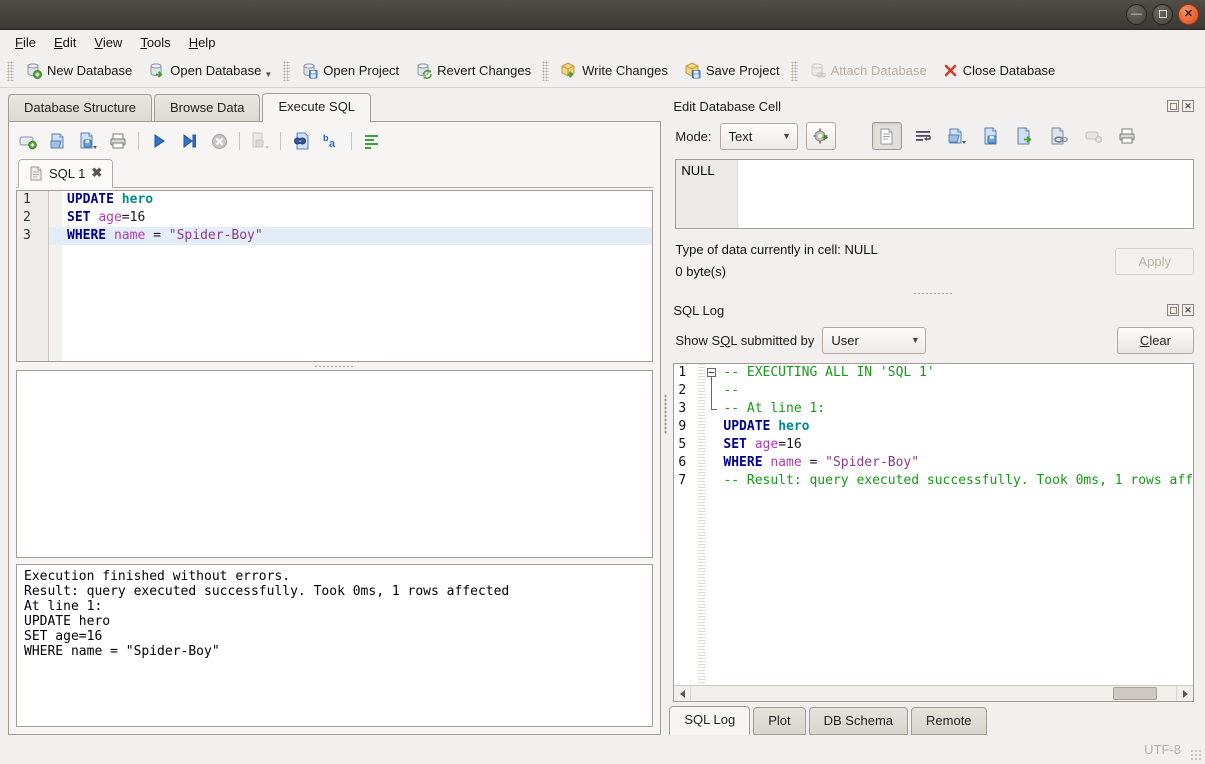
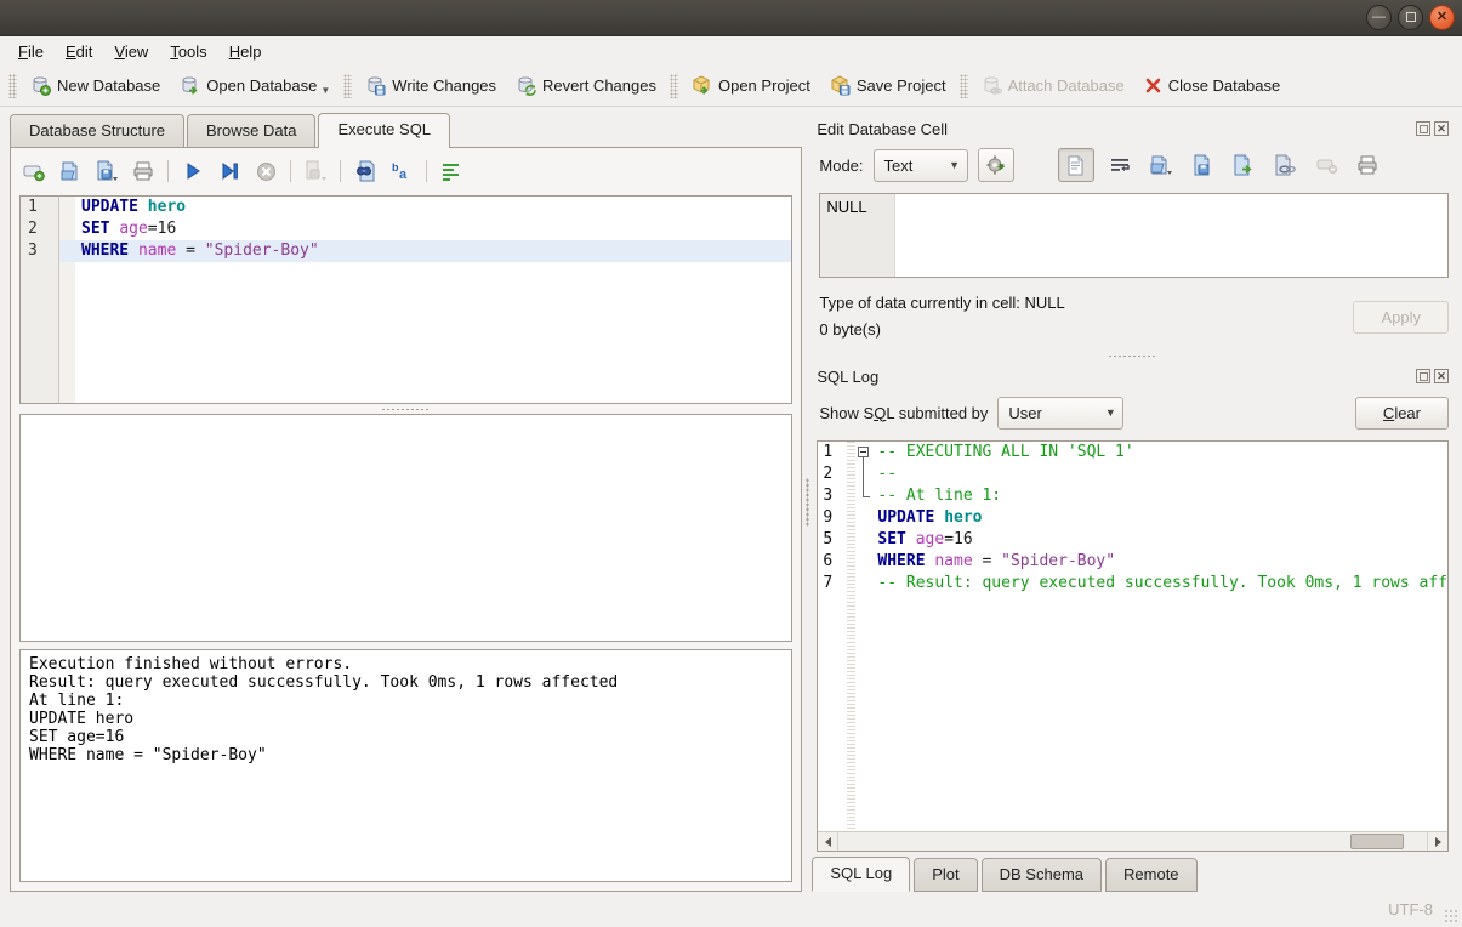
  —
  ✕
  File
  Edit
  View
  Tools
  Help
  New Database
  Open Database
  ▼
- Open Project
+ Write Changes
  Revert Changes
- Write Changes
+ Open Project
  Save Project
  Attach Database
  Close Database
  Database Structure
  Browse Data
  Execute SQL
  b
  a
- SQL 1
- ✖
  1
  UPDATE hero
  2
  SET age=16
  3
  WHERE name = "Spider-Boy"
  Execution finished without errors.
  Result: query executed successfully. Took 0ms, 1 rows affected
  At line 1:
  UPDATE hero
  SET age=16
  WHERE name = "Spider-Boy"
  Edit Database Cell
  ✕
  Mode:
  Text
  ▼
  NULL
  Type of data currently in cell: NULL
  0 byte(s)
  Apply
  SQL Log
  ✕
  Show SQL submitted by
  User
  ▼
  C
  lear
  1
  -- EXECUTING ALL IN 'SQL 1'
  2
  --
  3
  -- At line 1:
  9
  UPDATE hero
  5
  SET age=16
  6
  WHERE name = "Spider-Boy"
  7
  -- Result: query executed successfully. Took 0ms, 1 rows aff
  SQL Log
  Plot
  DB Schema
  Remote
  UTF-8
